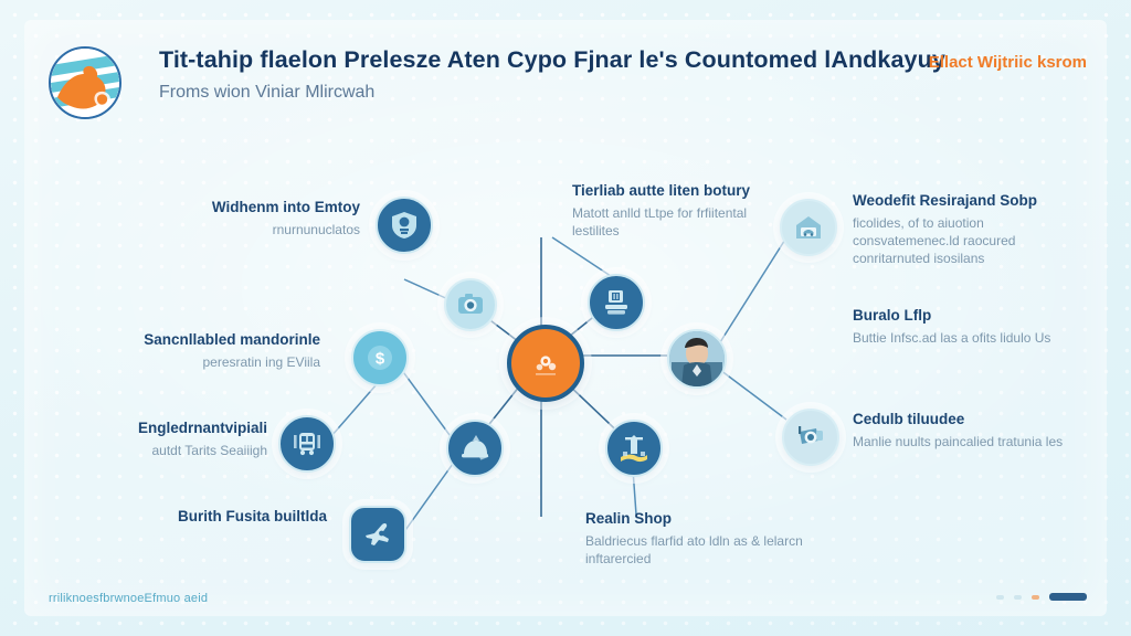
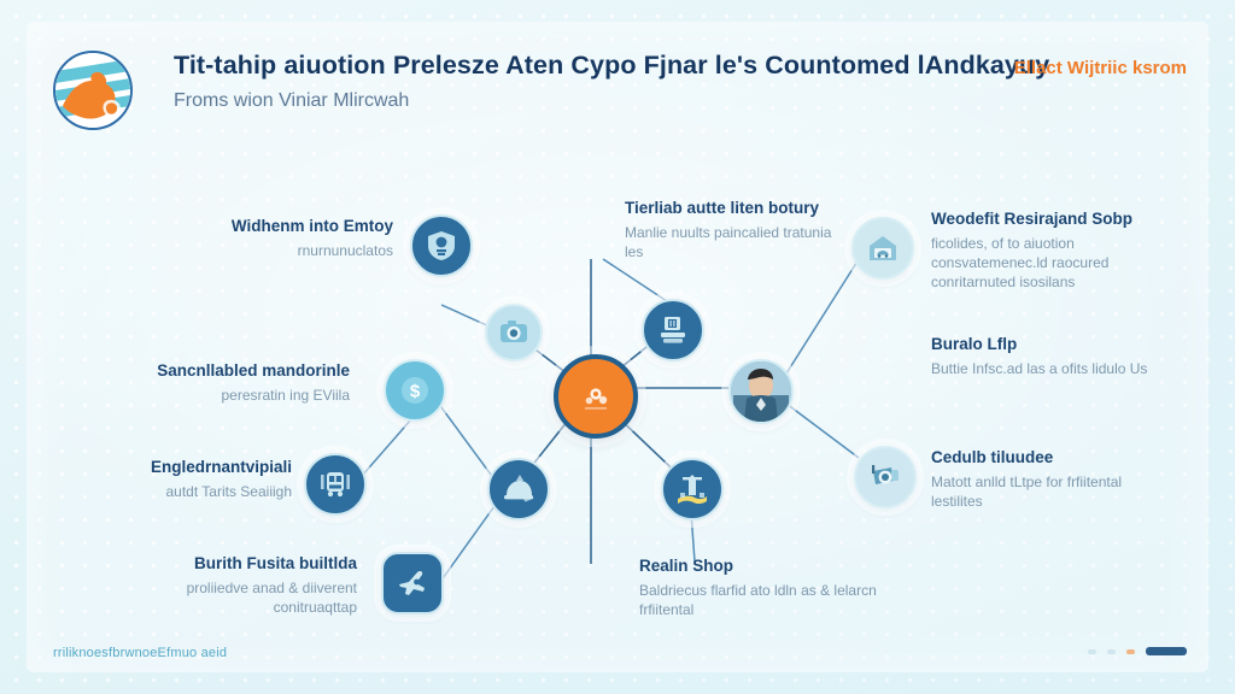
- Tit-tahip flaelon Prelesze Aten Cypo Fjnar le's Countomed lAndkayuy
+ Tit-tahip aiuotion Prelesze Aten Cypo Fjnar le's Countomed lAndkayuy
  Froms wion Viniar Mlircwah
  Ellact Wijtriic ksrom
  $
  Widhenm into Emtoy
  rnurnunuclatos
  Tierliab autte liten botury
- Matott anlld tLtpe for frfiitental lestilites
+ Manlie nuults paincalied tratunia les
  Weodefit Resirajand Sobp
  ficolides, of to aiuotion consvatemenec.ld raocured conritarnuted isosilans
  Sancnllabled mandorinle
  peresratin ing EViila
  Buralo Lflp
  Buttie Infsc.ad las a ofits lidulo Us
  Engledrnantvipiali
  autdt Tarits Seaiiigh
  Cedulb tiluudee
- Manlie nuults paincalied tratunia les
+ Matott anlld tLtpe for frfiitental lestilites
  Burith Fusita builtlda
+ proliiedve anad & diiverent conitruaqttap
  Realin Shop
- Baldriecus flarfid ato ldln as & lelarcn inftarercied
+ Baldriecus flarfid ato ldln as & lelarcn frfiitental
  rriliknoesfbrwnoeEfmuo aeid
